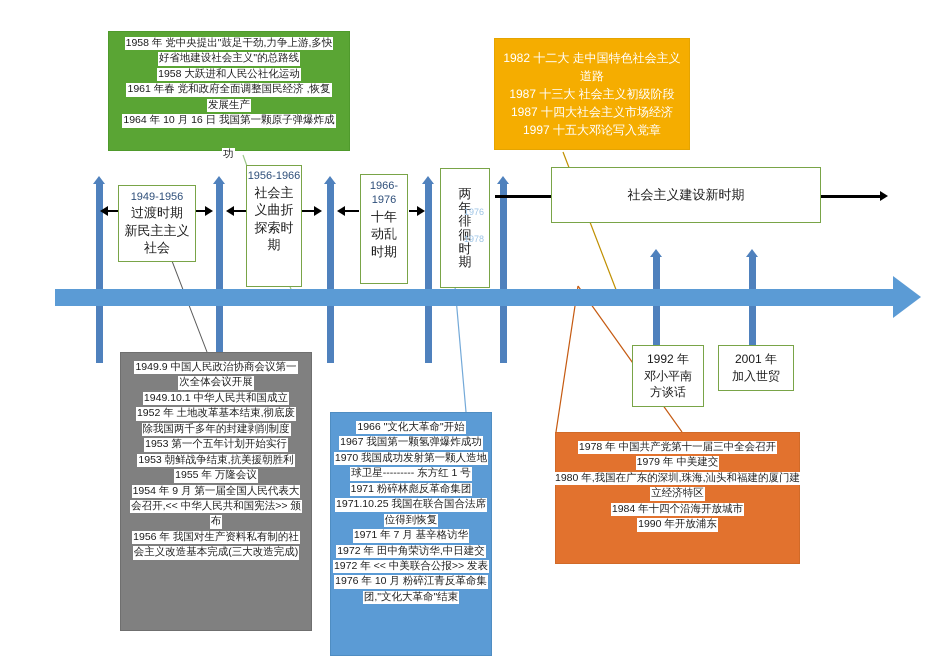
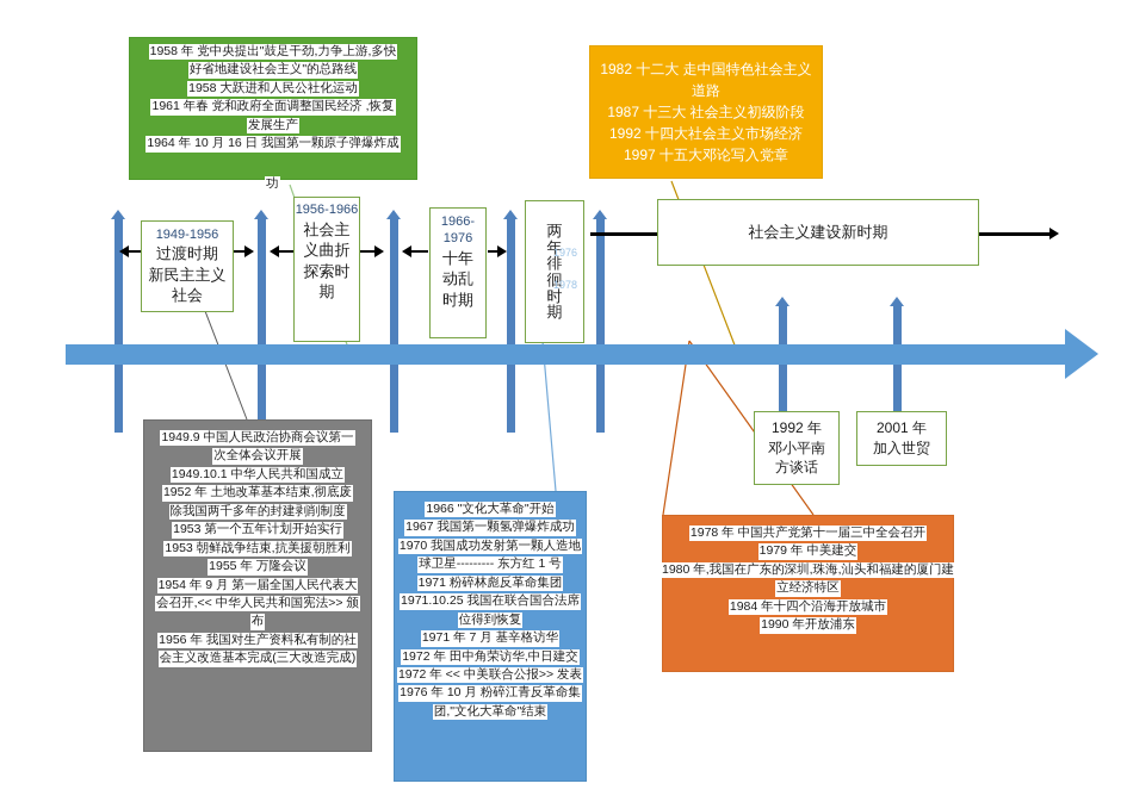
  1958 年 党中央提出"鼓足干劲,力争上游,多快
  好省地建设社会主义"的总路线
  1958 大跃进和人民公社化运动
  1961 年春 党和政府全面调整国民经济 ,恢复
  发展生产
  1964 年 10 月 16 日 我国第一颗原子弹爆炸成
  功
  1982 十二大 走中国特色社会主义
  道路
  1987 十三大 社会主义初级阶段
- 1987 十四大社会主义市场经济
+ 1992 十四大社会主义市场经济
  1997 十五大邓论写入党章
  1949-1956
  过渡时期
  新民主主义
  社会
  1956-1966
  社会主
  义曲折
  探索时
  期
  1966-1976
  十年
  动乱
  时期
  两
  年
  徘
  徊
  时
  期
  1976
  1978
  社会主义建设新时期
  1992 年
  邓小平南
  方谈话
  2001 年
  加入世贸
  1949.9 中国人民政治协商会议第一
  次全体会议开展
  1949.10.1 中华人民共和国成立
  1952 年 土地改革基本结束,彻底废
  除我国两千多年的封建剥削制度
  1953 第一个五年计划开始实行
  1953 朝鲜战争结束,抗美援朝胜利
  1955 年 万隆会议
  1954 年 9 月 第一届全国人民代表大
  会召开,<< 中华人民共和国宪法>> 颁
  布
  1956 年 我国对生产资料私有制的社
  会主义改造基本完成(三大改造完成)
  1966 "文化大革命"开始
  1967 我国第一颗氢弹爆炸成功
  1970 我国成功发射第一颗人造地
  球卫星--------- 东方红 1 号
  1971 粉碎林彪反革命集团
  1971.10.25 我国在联合国合法席
  位得到恢复
  1971 年 7 月 基辛格访华
  1972 年 田中角荣访华,中日建交
  1972 年 << 中美联合公报>> 发表
  1976 年 10 月 粉碎江青反革命集
  团,"文化大革命"结束
  1978 年 中国共产党第十一届三中全会召开
  1979 年 中美建交
  1980 年,我国在广东的深圳,珠海,汕头和福建的厦门建
  立经济特区
  1984 年十四个沿海开放城市
  1990 年开放浦东
